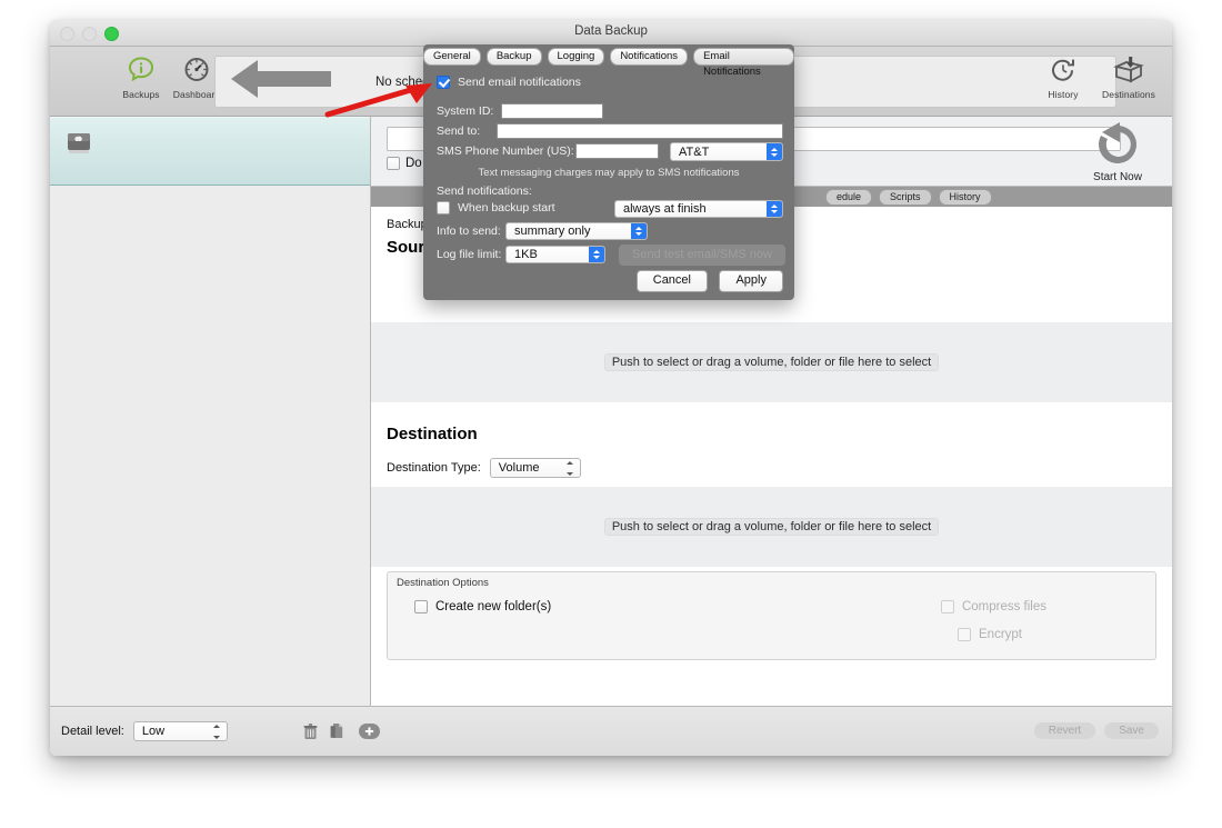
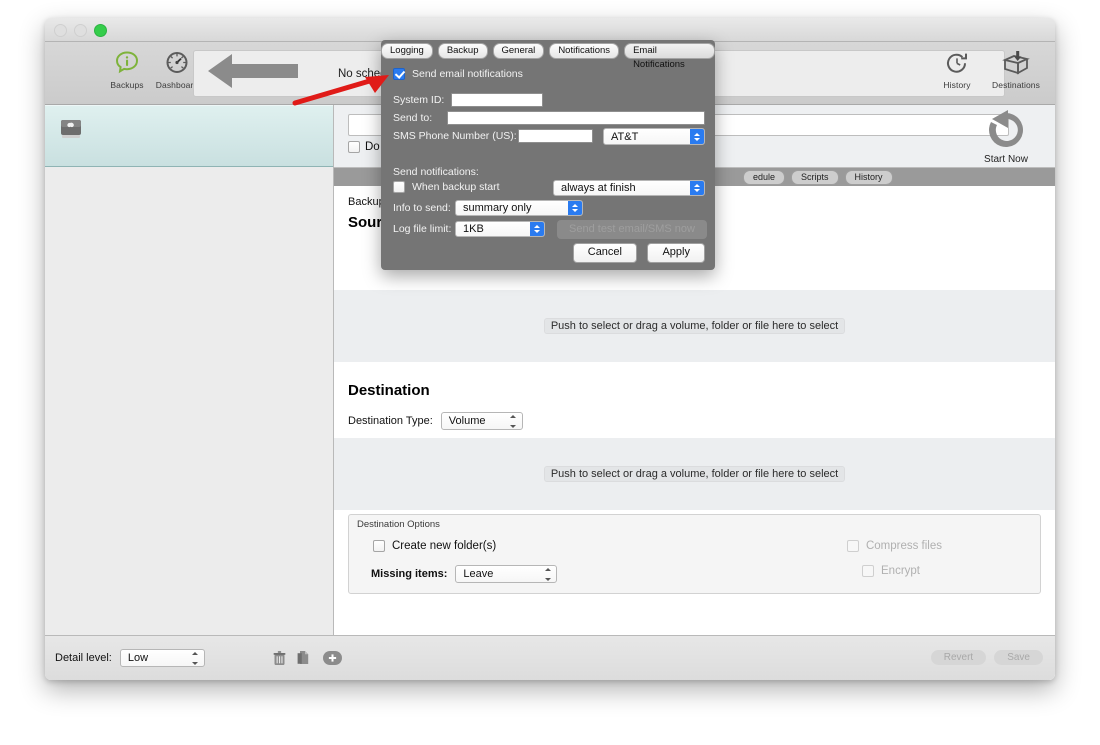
- Data Backup
  Backups
  Dashboar
  History
  Destinations
  Start Now
  edule
  Scripts
  History
  Push to select or drag a volume, folder or file here to select
  Destination
  Destination Type:
  Volume
  Push to select or drag a volume, folder or file here to select
  Destination Options
  Create new folder(s)
  Compress files
+ Missing items:
+ Leave
  Encrypt
  Detail level:
  Low
  Revert
  Save
- General
+ Logging
  Backup
- Logging
+ General
  Notifications
  Email Notifications
  Send email notifications
  System ID:
  Send to:
  SMS Phone Number (US):
  AT&T
- Text messaging charges may apply to SMS notifications
  Send notifications:
  When backup start
  always at finish
  Info to send:
  summary only
  Log file limit:
  1KB
  Cancel
  Apply
